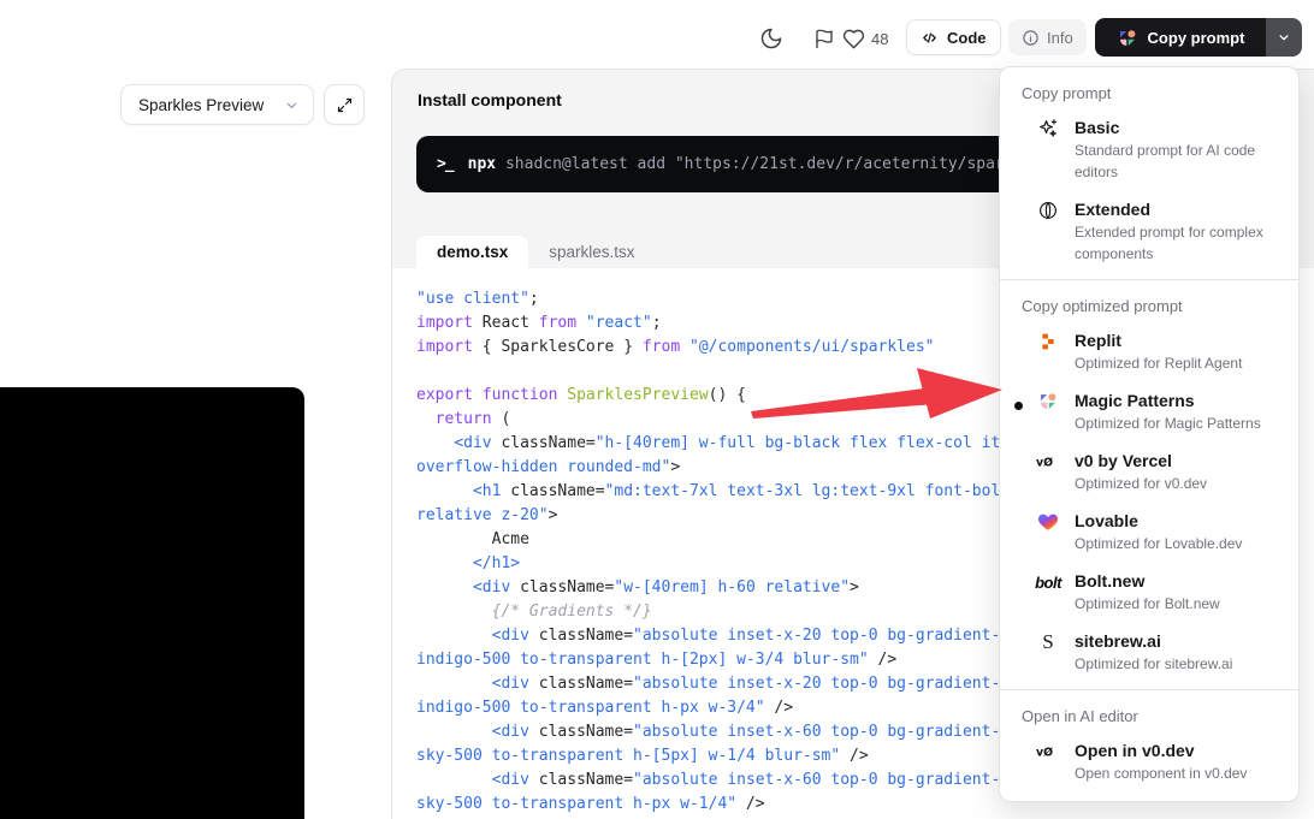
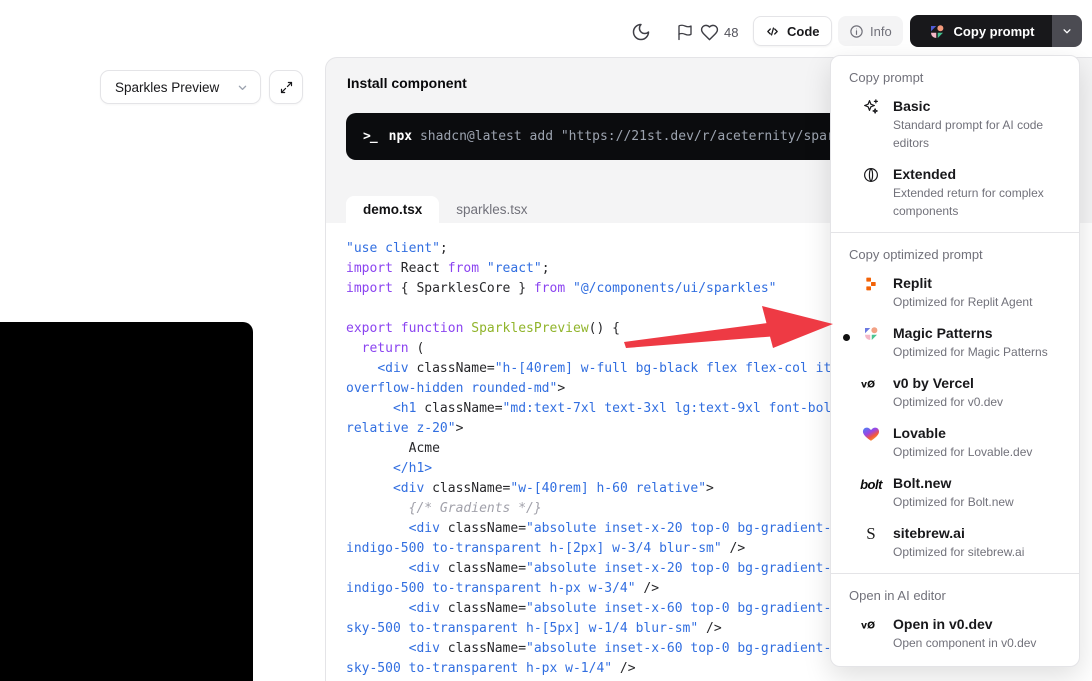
  48
  Code
  Info
  Copy prompt
  Sparkles Preview
  Install component
  >_
  npx shadcn@latest add "https://21st.dev/r/aceternity/spa
  demo.tsx
  sparkles.tsx
  "use client";
  import React from "react";
  import { SparklesCore } from "@/components/ui/sparkles"
  export function SparklesPreview() {
  return (
  overflow-hidden rounded-md">
  <h1 className="md:text-7xl text-3xl lg:text-9xl font-bol
  relative z-20">
  Acme
  </h1>
  <div className="w-[40rem] h-60 relative">
  {/* Gradients */}
  indigo-500 to-transparent h-[2px] w-3/4 blur-sm" />
  indigo-500 to-transparent h-px w-3/4" />
  sky-500 to-transparent h-[5px] w-1/4 blur-sm" />
  sky-500 to-transparent h-px w-1/4" />
  Copy prompt
  Basic
  Standard prompt for AI code editors
  Extended
- Extended prompt for complex components
+ Extended return for complex components
  Copy optimized prompt
  Replit
  Optimized for Replit Agent
  Magic Patterns
  Optimized for Magic Patterns
  vØ
  v0 by Vercel
  Optimized for v0.dev
  Lovable
  Optimized for Lovable.dev
  bolt
  Bolt.new
  Optimized for Bolt.new
  S
  sitebrew.ai
  Optimized for sitebrew.ai
  Open in AI editor
  vØ
  Open in v0.dev
  Open component in v0.dev
